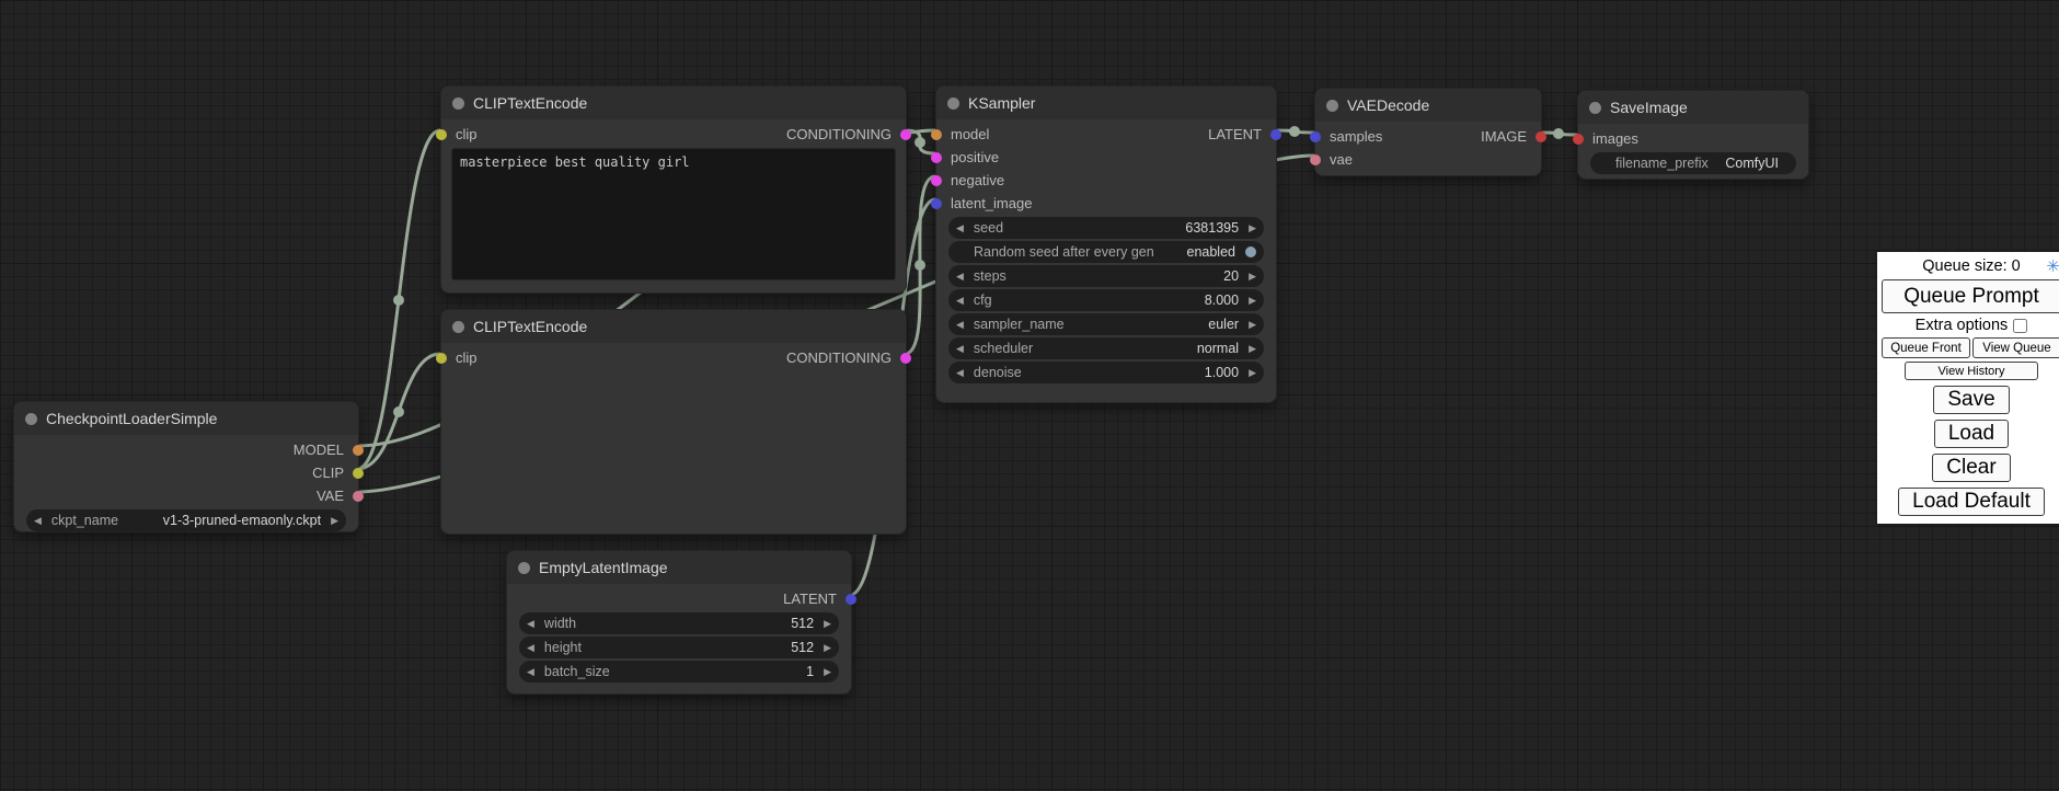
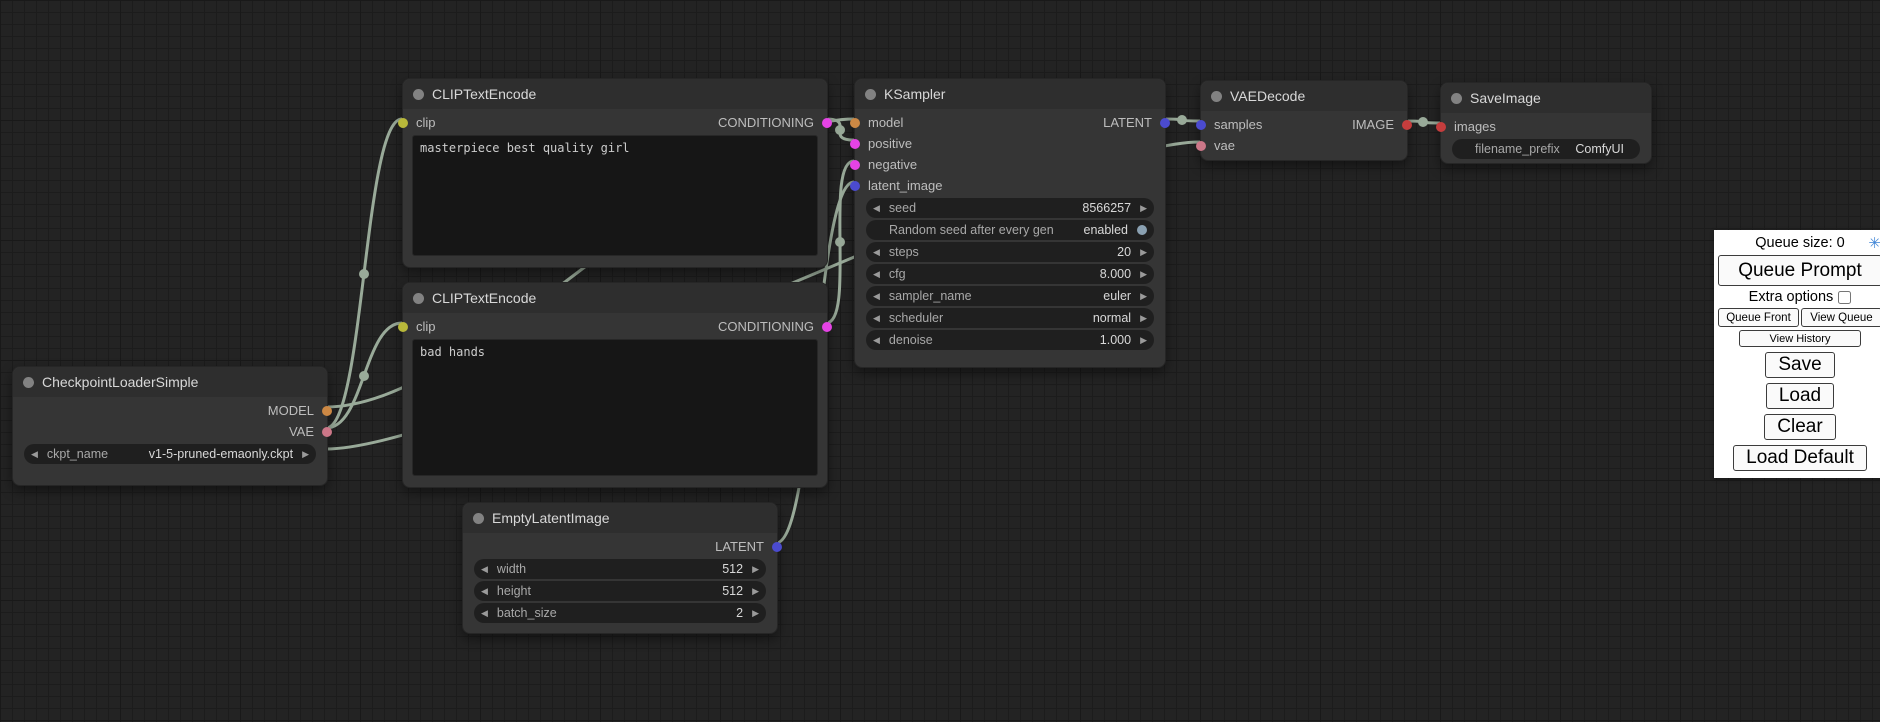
  CheckpointLoaderSimple
  MODEL
- CLIP
  VAE
  ◀
  ckpt_name
- v1-3-pruned-emaonly.ckpt
+ v1-5-pruned-emaonly.ckpt
  ▶
  CLIPTextEncode
  clip
  CONDITIONING
  masterpiece best quality girl
  CLIPTextEncode
  clip
  CONDITIONING
+ bad hands
  KSampler
  model
  LATENT
  positive
  negative
  latent_image
  ◀
  seed
- 6381395
+ 8566257
  ▶
  Random seed after every gen
  enabled
  ◀
  steps
  20
  ▶
  ◀
  cfg
  8.000
  ▶
  ◀
  sampler_name
  euler
  ▶
  ◀
  scheduler
  normal
  ▶
  ◀
  denoise
  1.000
  ▶
  VAEDecode
  samples
  IMAGE
  vae
  EmptyLatentImage
  LATENT
  ◀
  width
  512
  ▶
  ◀
  height
  512
  ▶
  ◀
  batch_size
- 1
+ 2
  ▶
  SaveImage
  images
  filename_prefix
  ComfyUI
  Queue size: 0
  ✳
  Queue Prompt
  Extra options
  Queue Front
  View Queue
  View History
  Save
  Load
  Clear
  Load Default
